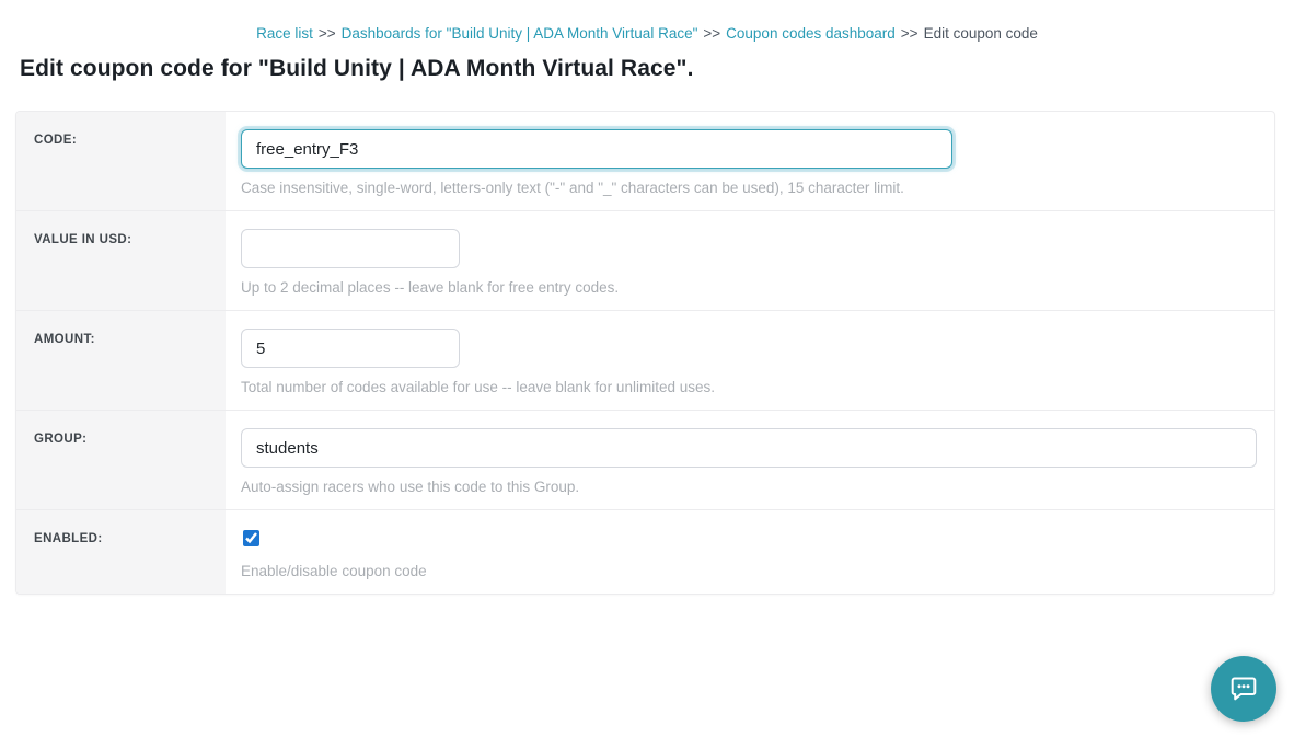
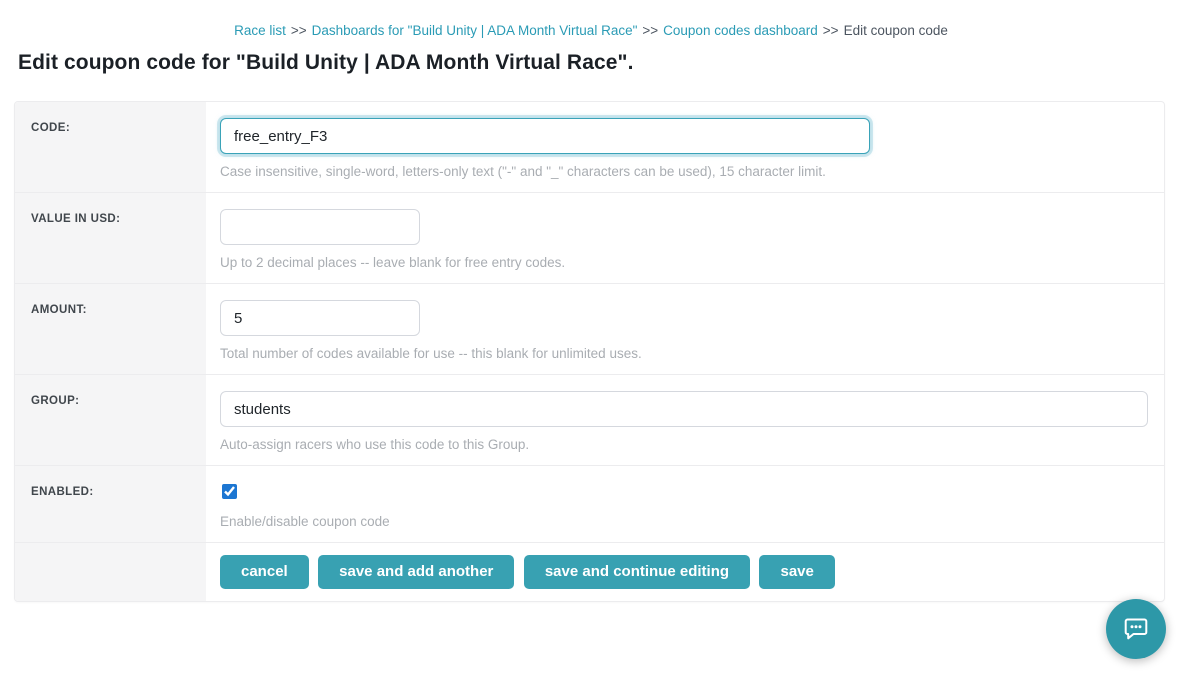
  Race list >> Dashboards for "Build Unity | ADA Month Virtual Race" >> Coupon codes dashboard >> Edit coupon code
  Edit coupon code for "Build Unity | ADA Month Virtual Race".
  CODE:
  free_entry_F3
  Case insensitive, single-word, letters-only text ("-" and "_" characters can be used), 15 character limit.
  VALUE IN USD:
  Up to 2 decimal places -- leave blank for free entry codes.
  AMOUNT:
  5
- Total number of codes available for use -- leave blank for unlimited uses.
+ Total number of codes available for use -- this blank for unlimited uses.
  GROUP:
  students
  Auto-assign racers who use this code to this Group.
  ENABLED:
  Enable/disable coupon code
+ cancel save and add another save and continue editing save
